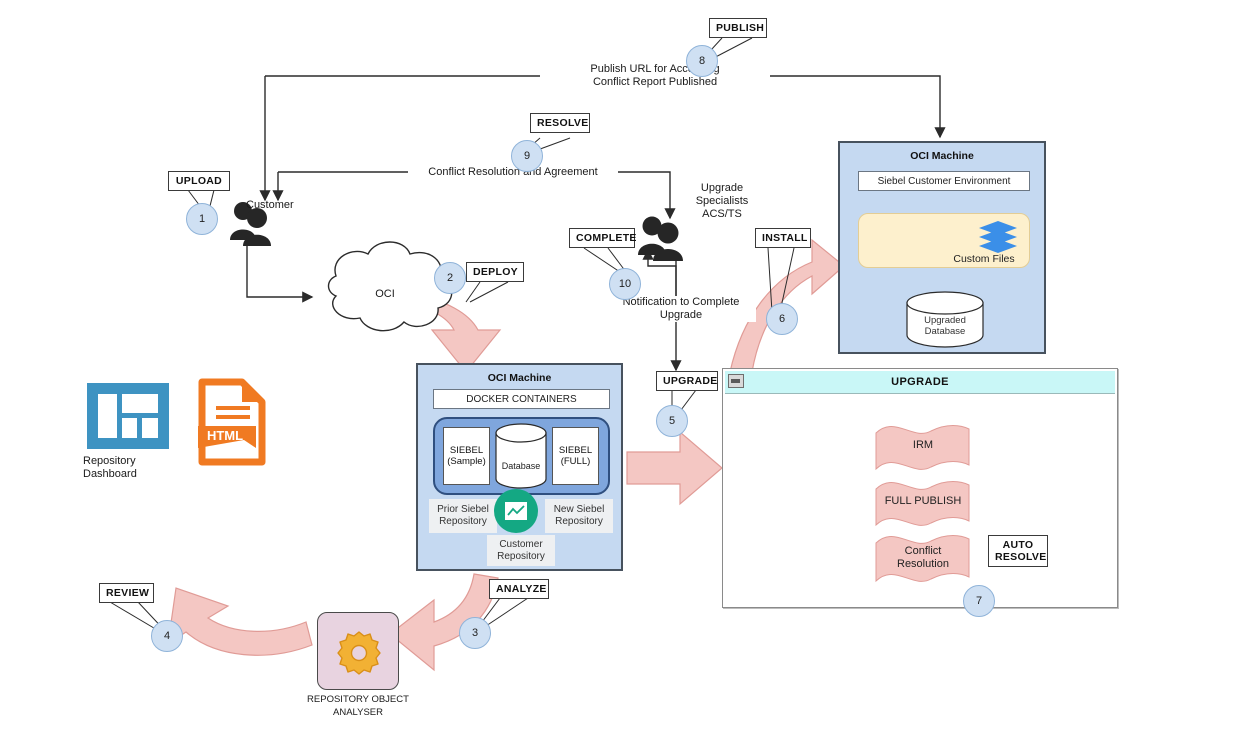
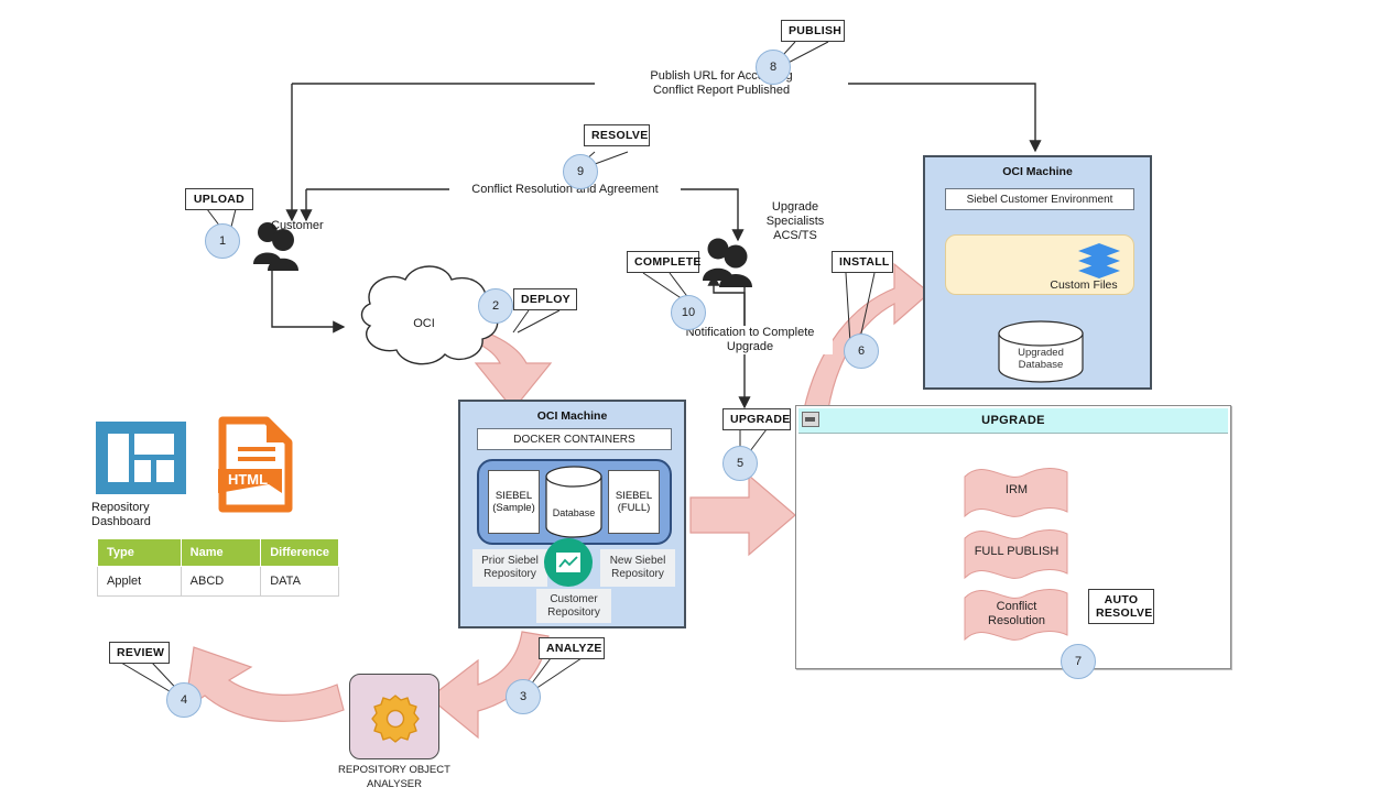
  Customer
  Upgrade
  Specialists
  ACS/TS
  OCI
  Publish URL for Accg
  Conflict Report Published
  Conflict Resolution and Agreement
  Notification to Complete
  Upgrade
  UPLOAD
  DEPLOY
  ANALYZE
  REVIEW
  UPGRADE
  INSTALL
  AUTO
  RESOLVE
  PUBLISH
  RESOLVE
  COMPLETE
  1
  2
  3
  4
  5
  6
  7
  8
  9
  10
  OCI Machine
  DOCKER CONTAINERS
  SIEBEL
  (Sample)
  SIEBEL
  (FULL)
  Database
  Prior Siebel
  Repository
  New Siebel
  Repository
  Customer
  Repository
  OCI Machine
  Siebel Customer Environment
  Custom Files
  Upgraded
  Database
  UPGRADE
  IRM
  FULL PUBLISH
  Conflict
  Resolution
  Repository
  Dashboard
  HTML
+ Type	Name	Difference
+ Applet	ABCD	DATA
  REPOSITORY OBJECT
  ANALYSER
